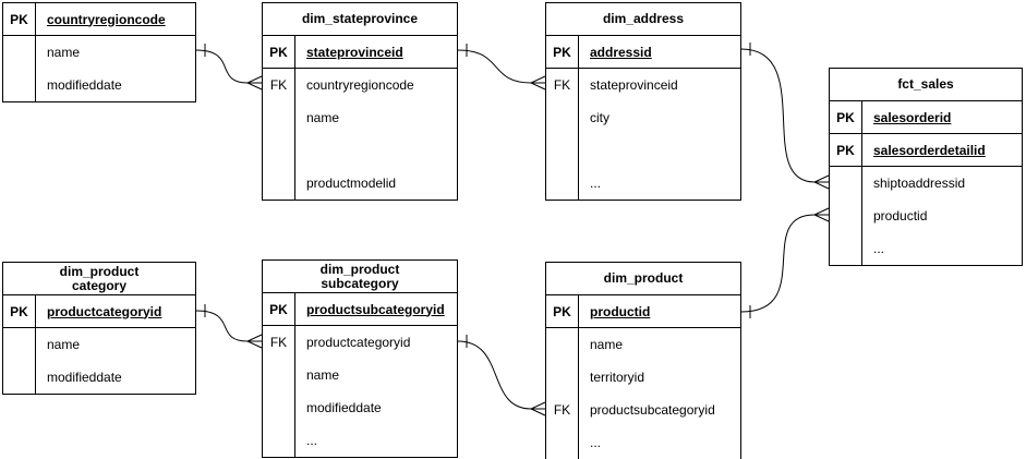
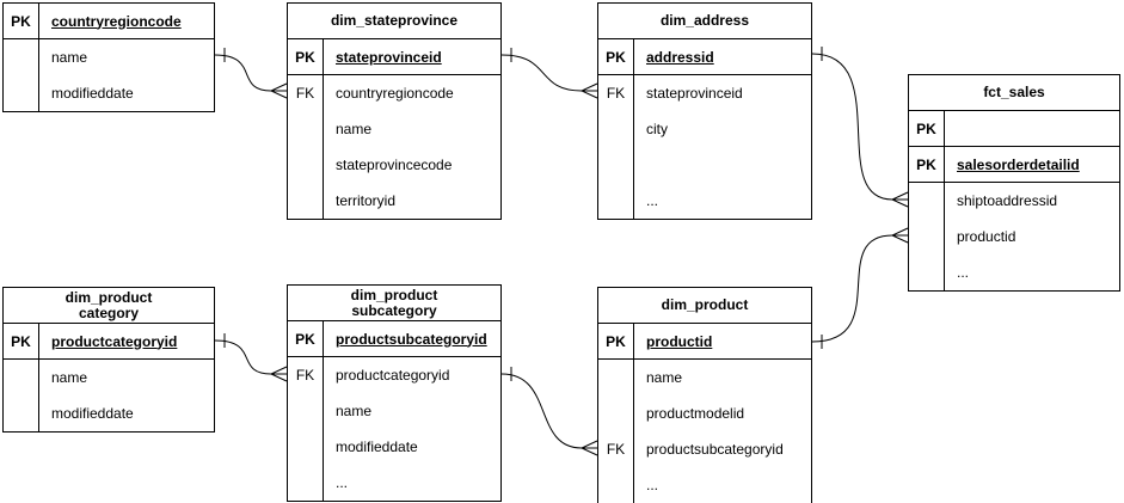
  PK
  countryregioncode
  name
  modifieddate
  dim_stateprovince
  PK
  stateprovinceid
  FK
  countryregioncode
  name
+ stateprovincecode
- productmodelid
+ territoryid
  dim_address
  PK
  addressid
  FK
  stateprovinceid
  city
  ...
  fct_sales
  PK
- salesorderid
  PK
  salesorderdetailid
  shiptoaddressid
  productid
  ...
  dim_product
  category
  PK
  productcategoryid
  name
  modifieddate
  dim_product
  subcategory
  PK
  productsubcategoryid
  FK
  productcategoryid
  name
  modifieddate
  ...
  dim_product
  PK
  productid
  name
- territoryid
+ productmodelid
  FK
  productsubcategoryid
  ...
